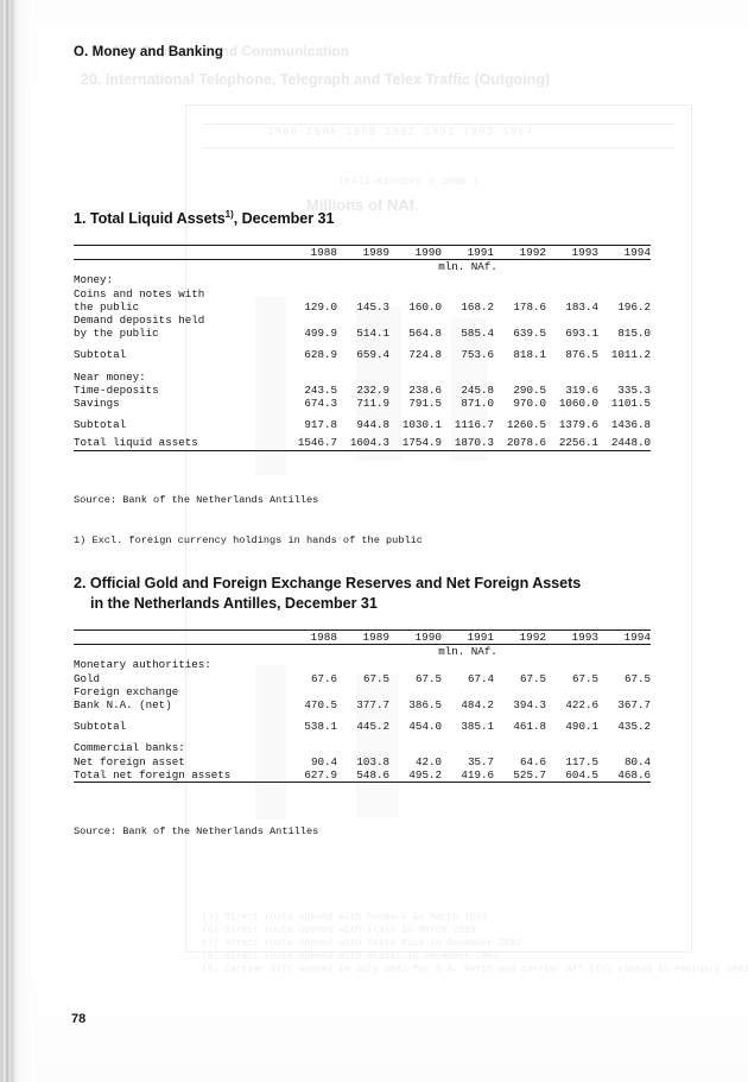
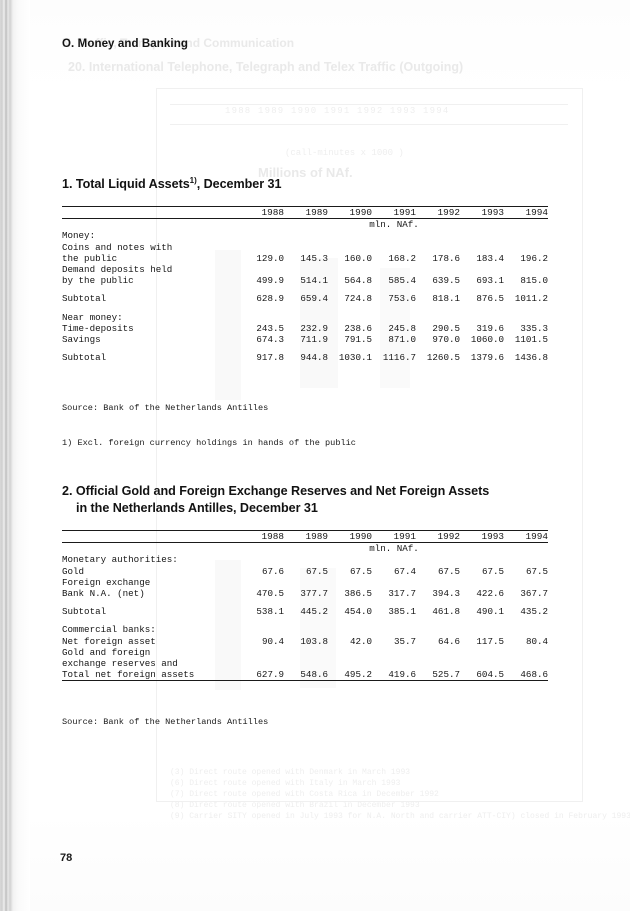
  N. Traffic, Transport and Communication
  Millions of NAf.
  O. Money and Banking
  1. Total Liquid Assets1), December 31
  	1988	1989	1990	1991	1992	1993	1994
  	mln. NAf.
  Money:
  Coins and notes with
  the public	129.0	145.3	160.0	168.2	178.6	183.4	196.2
  Demand deposits held
  by the public	499.9	514.1	564.8	585.4	639.5	693.1	815.0
  Subtotal	628.9	659.4	724.8	753.6	818.1	876.5	1011.2
  Near money:
  Time-deposits	243.5	232.9	238.6	245.8	290.5	319.6	335.3
  Savings	674.3	711.9	791.5	871.0	970.0	1060.0	1101.5
  Subtotal	917.8	944.8	1030.1	1116.7	1260.5	1379.6	1436.8
- Total liquid assets	1546.7	1604.3	1754.9	1870.3	2078.6	2256.1	2448.0
  Source: Bank of the Netherlands Antilles
  1) Excl. foreign currency holdings in hands of the public
  2. Official Gold and Foreign Exchange Reserves and Net Foreign Assets
  in the Netherlands Antilles, December 31
  	1988	1989	1990	1991	1992	1993	1994
  	mln. NAf.
  Monetary authorities:
  Gold	67.6	67.5	67.5	67.4	67.5	67.5	67.5
  Foreign exchange
- Bank N.A. (net)	470.5	377.7	386.5	484.2	394.3	422.6	367.7
+ Bank N.A. (net)	470.5	377.7	386.5	317.7	394.3	422.6	367.7
  Subtotal	538.1	445.2	454.0	385.1	461.8	490.1	435.2
  Commercial banks:
  Net foreign asset	90.4	103.8	42.0	35.7	64.6	117.5	80.4
+ Gold and foreign
+ exchange reserves and
  Total net foreign assets	627.9	548.6	495.2	419.6	525.7	604.5	468.6
  Source: Bank of the Netherlands Antilles
  78
